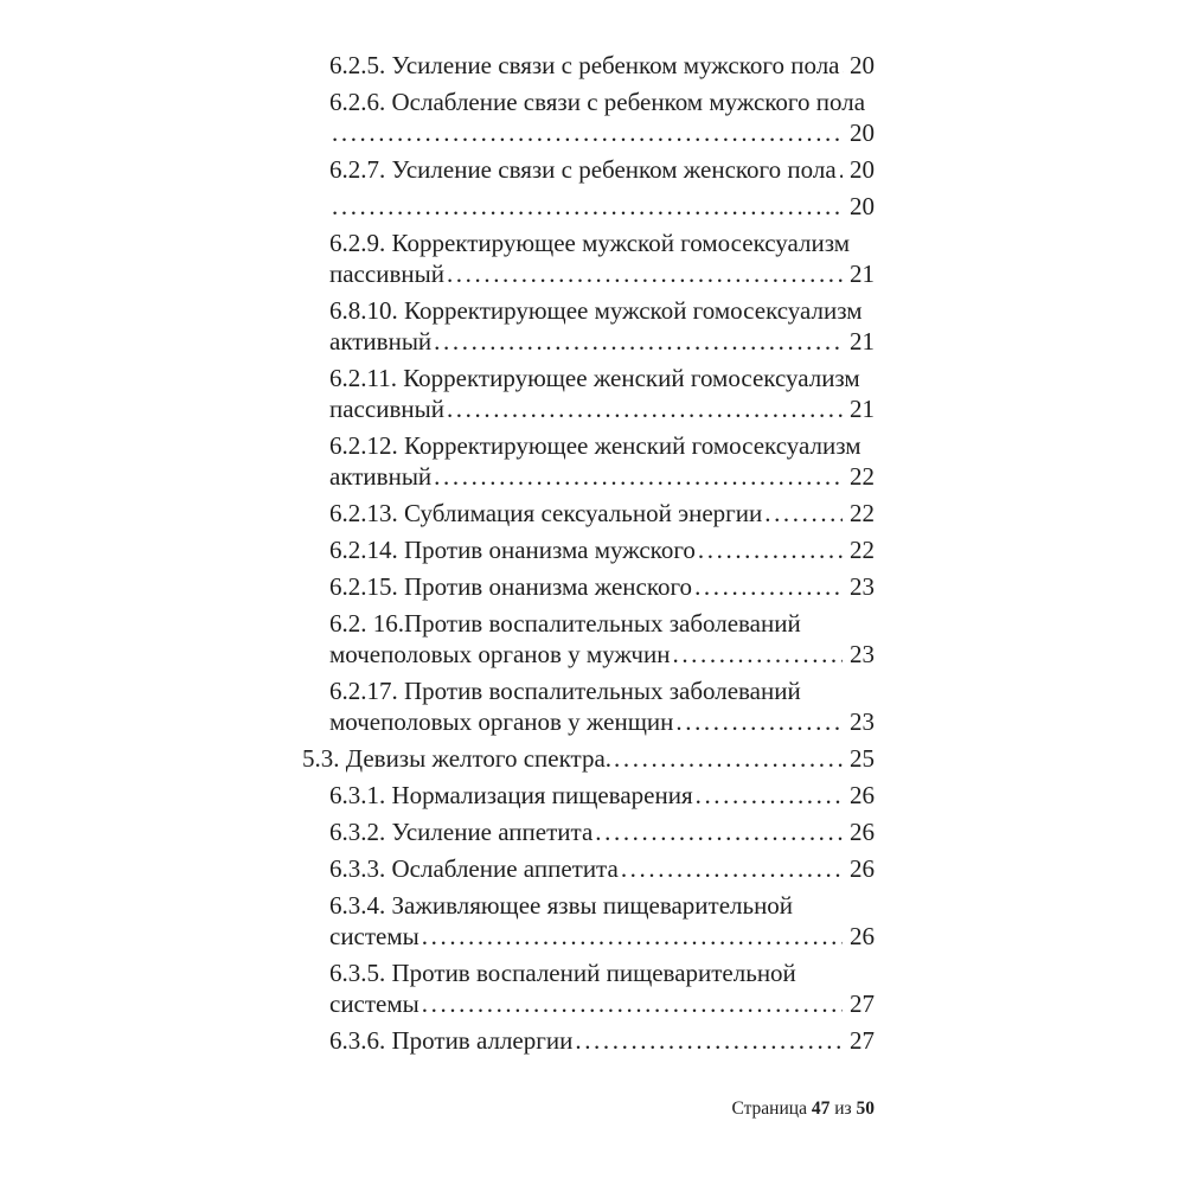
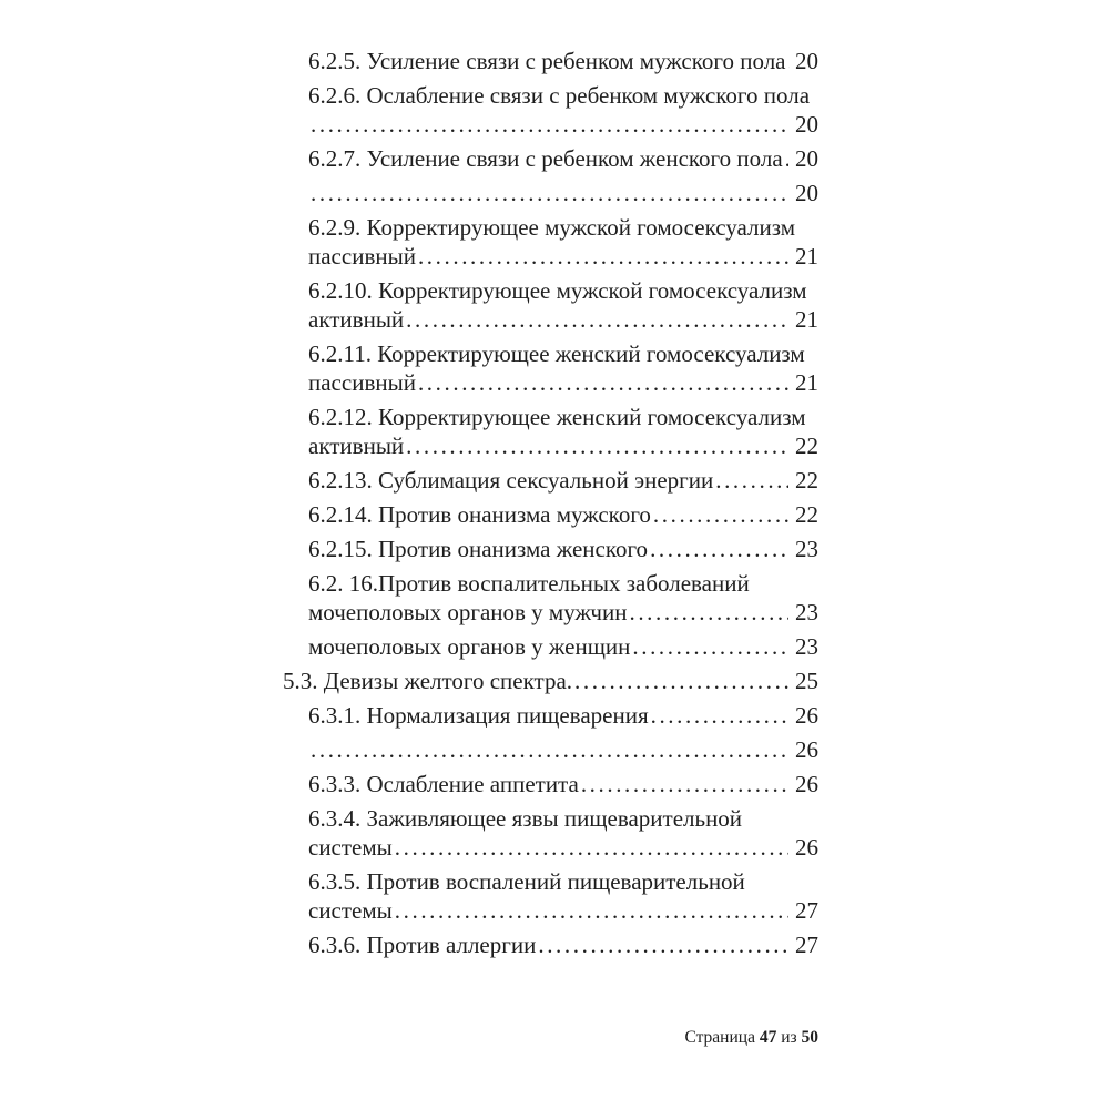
  6.2.5. Усиление связи с ребенком мужского пола
  20
  6.2.6. Ослабление связи с ребенком мужского пола
  20
  6.2.7. Усиление связи с ребенком женского пола
  20
  20
  6.2.9. Корректирующее мужской гомосексуализм
  пассивный
  21
- 6.8.10. Корректирующее мужской гомосексуализм
+ 6.2.10. Корректирующее мужской гомосексуализм
  активный
  21
  6.2.11. Корректирующее женский гомосексуализм
  пассивный
  21
  6.2.12. Корректирующее женский гомосексуализм
  активный
  22
  6.2.13. Сублимация сексуальной энергии
  22
  6.2.14. Против онанизма мужского
  22
  6.2.15. Против онанизма женского
  23
  6.2. 16.Против воспалительных заболеваний
  мочеполовых органов у мужчин
  23
- 6.2.17. Против воспалительных заболеваний
  мочеполовых органов у женщин
  23
  5.3. Девизы желтого спектра.
  25
  6.3.1. Нормализация пищеварения
  26
- 6.3.2. Усиление аппетита
  26
  6.3.3. Ослабление аппетита
  26
  6.3.4. Заживляющее язвы пищеварительной
  системы
  26
  6.3.5. Против воспалений пищеварительной
  системы
  27
  6.3.6. Против аллергии
  27
  Страница 47 из 50
